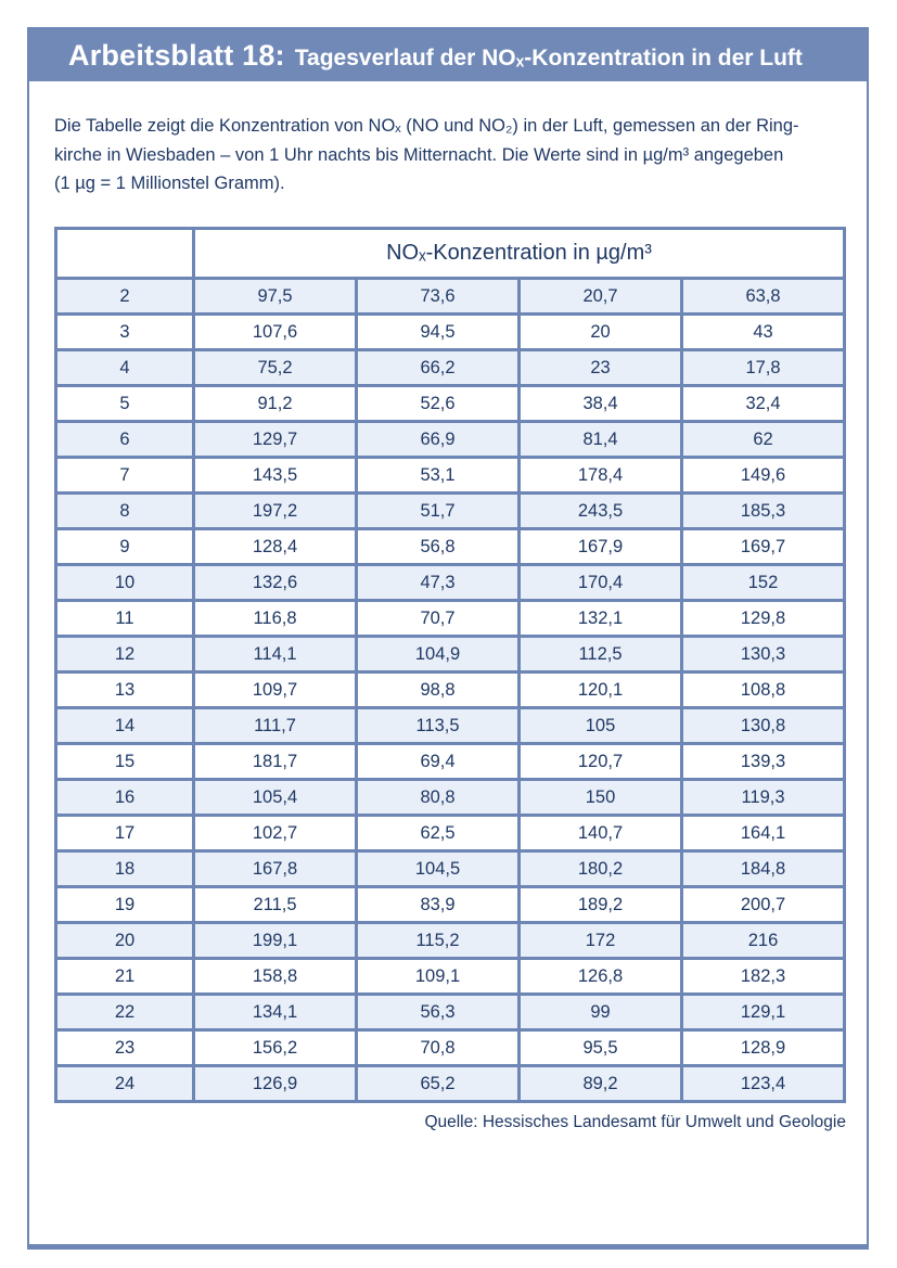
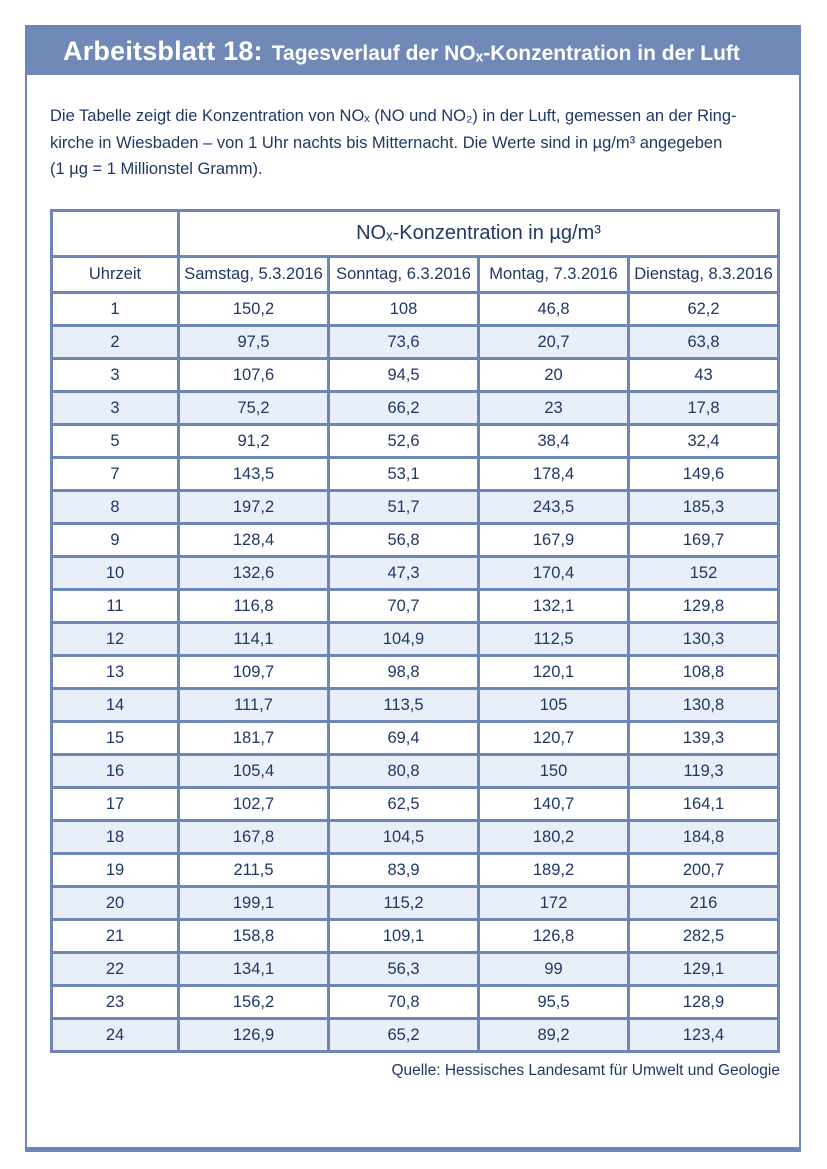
  Arbeitsblatt 18: Tagesverlauf der NOₓ-Konzentration in der Luft
  Die Tabelle zeigt die Konzentration von NOₓ (NO und NO₂) in der Luft, gemessen an der Ring-
  kirche in Wiesbaden – von 1 Uhr nachts bis Mitternacht. Die Werte sind in µg/m³ angegeben
  (1 µg = 1 Millionstel Gramm).
  	NOₓ-Konzentration in µg/m³
+ Uhrzeit	Samstag, 5.3.2016	Sonntag, 6.3.2016	Montag, 7.3.2016	Dienstag, 8.3.2016
+ 1	150,2	108	46,8	62,2
  2	97,5	73,6	20,7	63,8
  3	107,6	94,5	20	43
- 4	75,2	66,2	23	17,8
+ 3	75,2	66,2	23	17,8
  5	91,2	52,6	38,4	32,4
- 6	129,7	66,9	81,4	62
  7	143,5	53,1	178,4	149,6
  8	197,2	51,7	243,5	185,3
  9	128,4	56,8	167,9	169,7
  10	132,6	47,3	170,4	152
  11	116,8	70,7	132,1	129,8
  12	114,1	104,9	112,5	130,3
  13	109,7	98,8	120,1	108,8
  14	111,7	113,5	105	130,8
  15	181,7	69,4	120,7	139,3
  16	105,4	80,8	150	119,3
  17	102,7	62,5	140,7	164,1
  18	167,8	104,5	180,2	184,8
  19	211,5	83,9	189,2	200,7
  20	199,1	115,2	172	216
- 21	158,8	109,1	126,8	182,3
+ 21	158,8	109,1	126,8	282,5
  22	134,1	56,3	99	129,1
  23	156,2	70,8	95,5	128,9
  24	126,9	65,2	89,2	123,4
  Quelle: Hessisches Landesamt für Umwelt und Geologie
